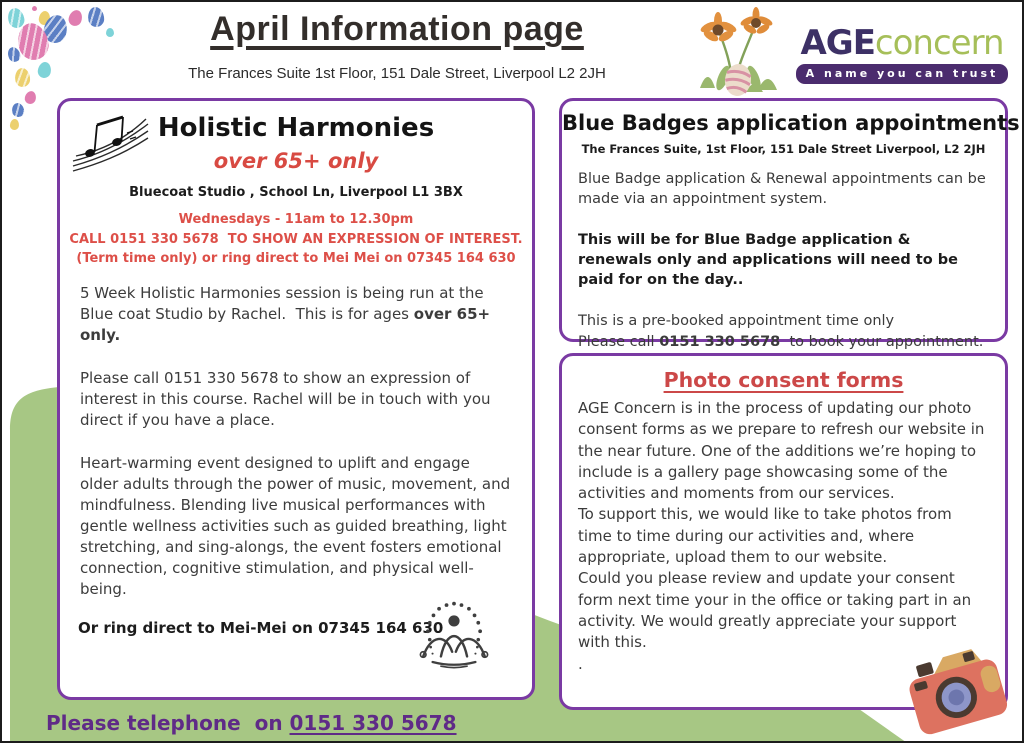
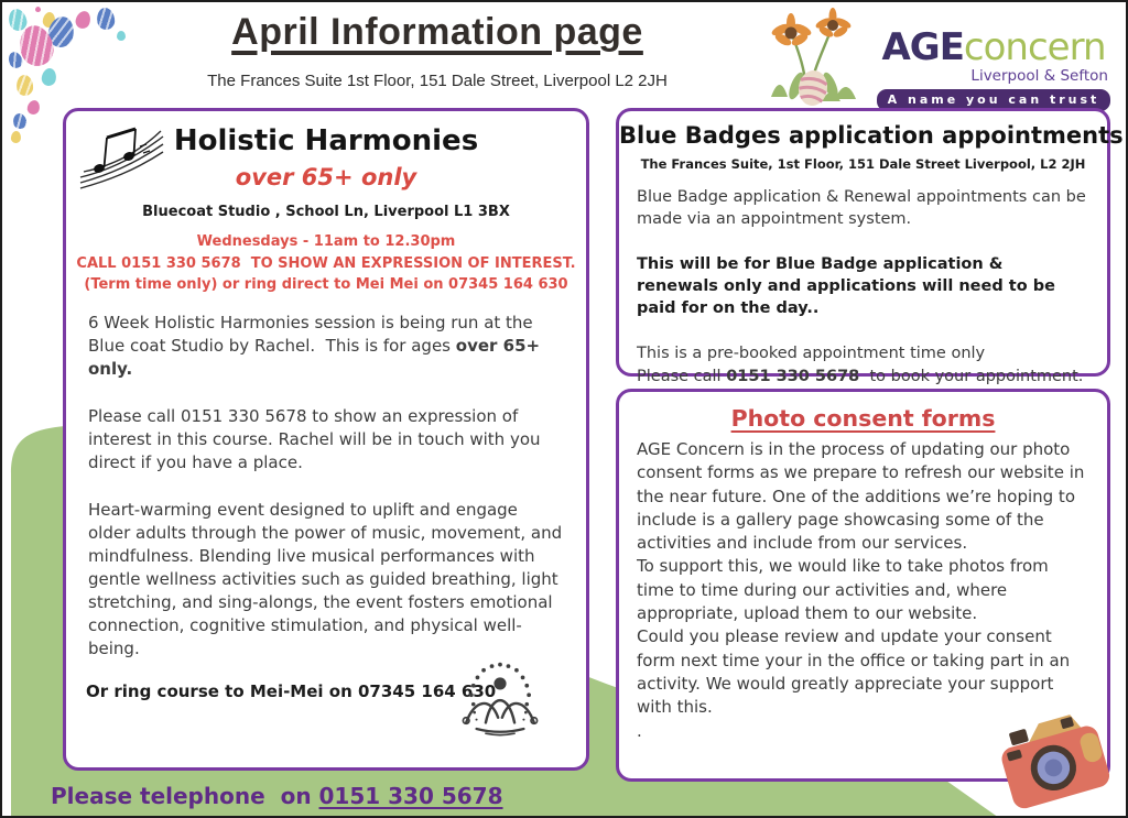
  April Information page
  The Frances Suite 1st Floor, 151 Dale Street, Liverpool L2 2JH
  AGEconcern
+ Liverpool & Sefton
  A name you can trust
  Holistic Harmonies
  over 65+ only
  Bluecoat Studio , School Ln, Liverpool L1 3BX
  Wednesdays - 11am to 12.30pm
  CALL 0151 330 5678 TO SHOW AN EXPRESSION OF INTEREST.
  (Term time only) or ring direct to Mei Mei on 07345 164 630
- 5 Week Holistic Harmonies session is being run at the Blue coat Studio by Rachel. This is for ages over 65+ only.
+ 6 Week Holistic Harmonies session is being run at the Blue coat Studio by Rachel. This is for ages over 65+ only.
  Please call 0151 330 5678 to show an expression of interest in this course. Rachel will be in touch with you direct if you have a place.
  Heart-warming event designed to uplift and engage older adults through the power of music, movement, and mindfulness. Blending live musical performances with gentle wellness activities such as guided breathing, light stretching, and sing-alongs, the event fosters emotional connection, cognitive stimulation, and physical well-being.
- Or ring direct to Mei-Mei on 07345 164 630
+ Or ring course to Mei-Mei on 07345 164 630
  Blue Badges application appointments
  The Frances Suite, 1st Floor, 151 Dale Street Liverpool, L2 2JH
  Blue Badge application & Renewal appointments can be made via an appointment system.
  This will be for Blue Badge application & renewals only and applications will need to be paid for on the day..
  This is a pre-booked appointment time only
  Please call 0151 330 5678 to book your appointment.
  Photo consent forms
- AGE Concern is in the process of updating our photo consent forms as we prepare to refresh our website in the near future. One of the additions we’re hoping to include is a gallery page showcasing some of the activities and moments from our services.
+ AGE Concern is in the process of updating our photo consent forms as we prepare to refresh our website in the near future. One of the additions we’re hoping to include is a gallery page showcasing some of the activities and include from our services.
  To support this, we would like to take photos from time to time during our activities and, where appropriate, upload them to our website.
  Could you please review and update your consent form next time your in the office or taking part in an activity. We would greatly appreciate your support with this.
  .
  Please telephone on 0151 330 5678
